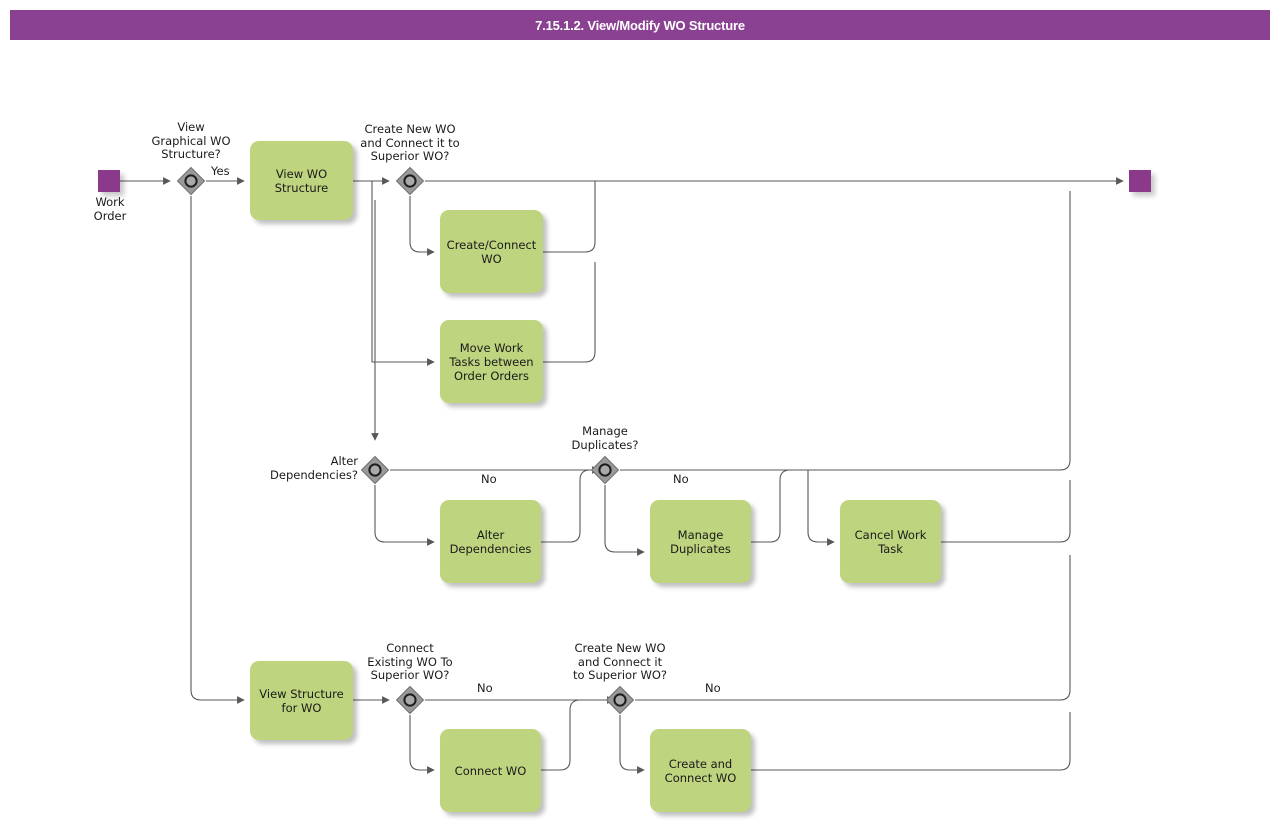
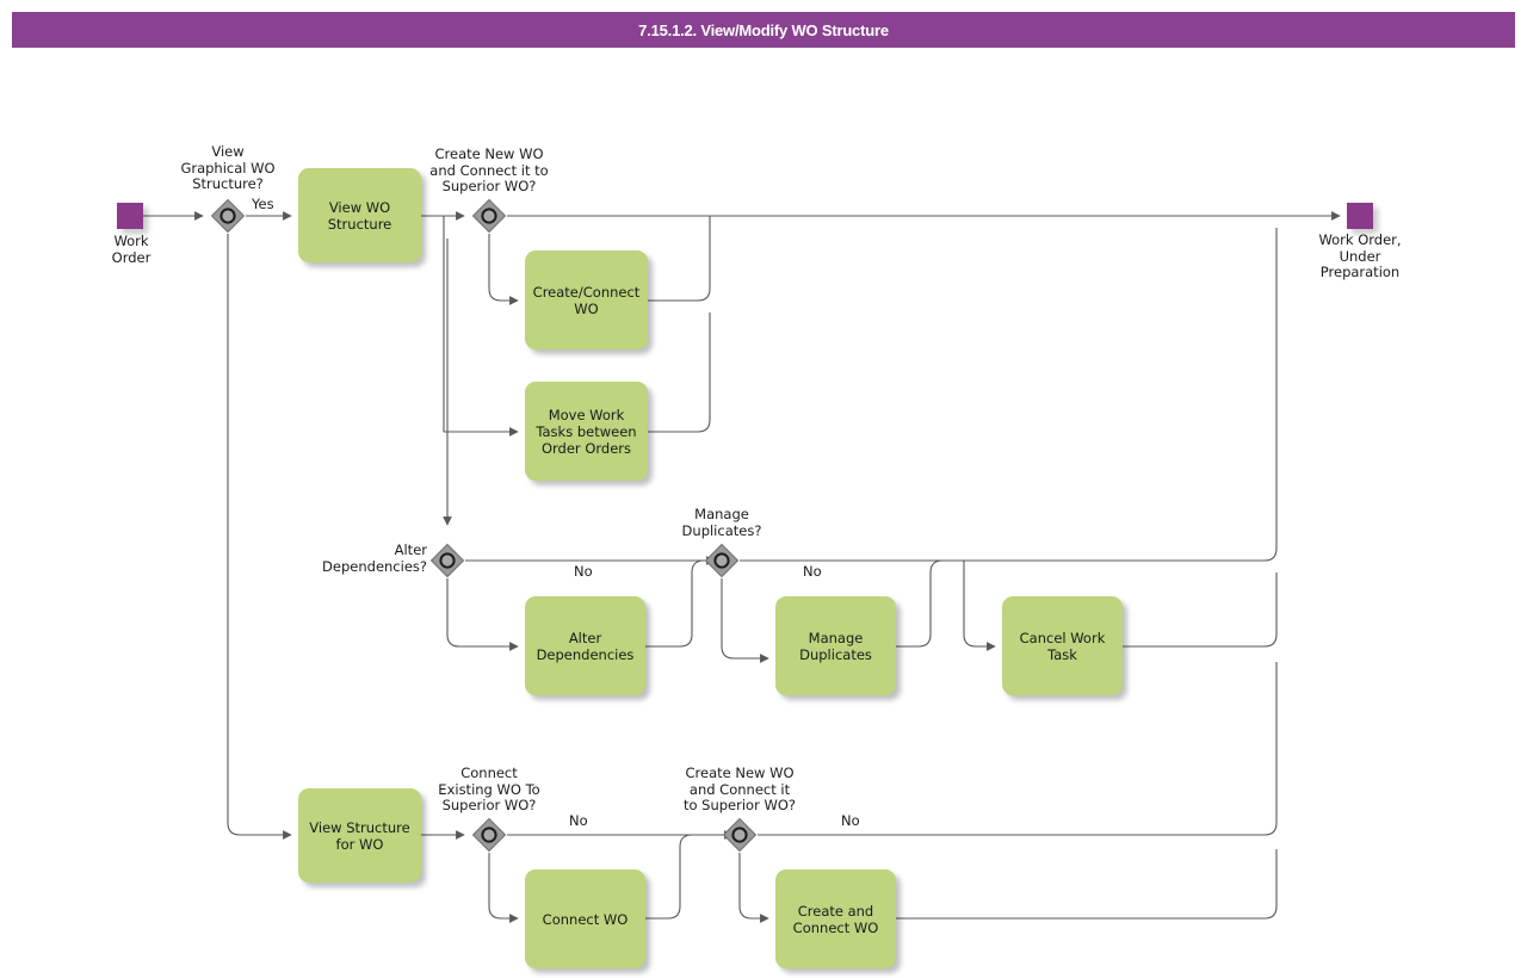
  7.15.1.2. View/Modify WO Structure
  Work
  Order
+ Work Order,
+ Under
+ Preparation
  View
  Graphical WO
  Structure?
  Create New WO
  and Connect it to
  Superior WO?
  Alter
  Dependencies?
  Manage
  Duplicates?
  Connect
  Existing WO To
  Superior WO?
  Create New WO
  and Connect it
  to Superior WO?
  View WO Structure
  Create/Connect WO
  Move Work Tasks between Order Orders
  Alter Dependencies
  Manage Duplicates
  Cancel Work Task
  View Structure for WO
  Connect WO
  Create and Connect WO
  Yes
  No
  No
  No
  No
